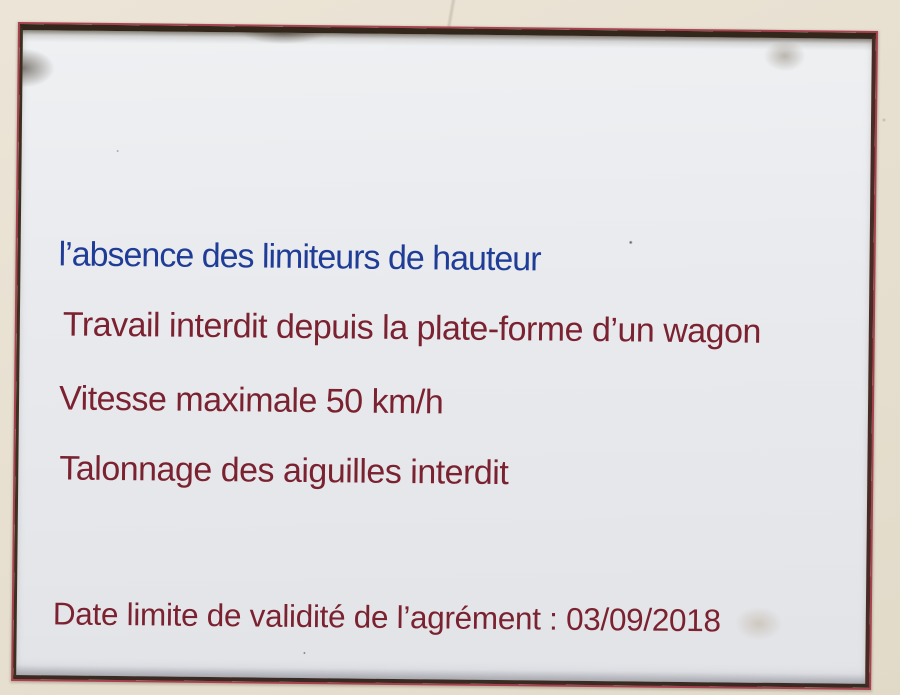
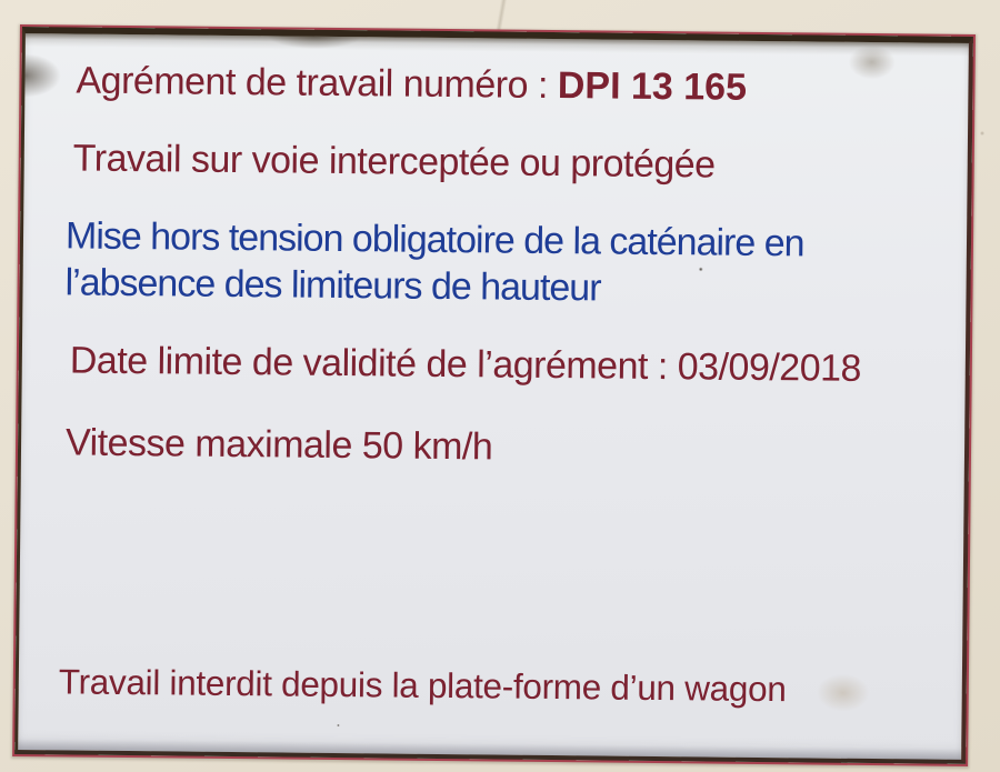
+ Agrément de travail numéro : DPI 13 165
+ Travail sur voie interceptée ou protégée
+ Mise hors tension obligatoire de la caténaire en
  l’absence des limiteurs de hauteur
- Travail interdit depuis la plate-forme d’un wagon
+ Date limite de validité de l’agrément : 03/09/2018
  Vitesse maximale 50 km/h
- Talonnage des aiguilles interdit
- Date limite de validité de l’agrément : 03/09/2018
+ Travail interdit depuis la plate-forme d’un wagon
